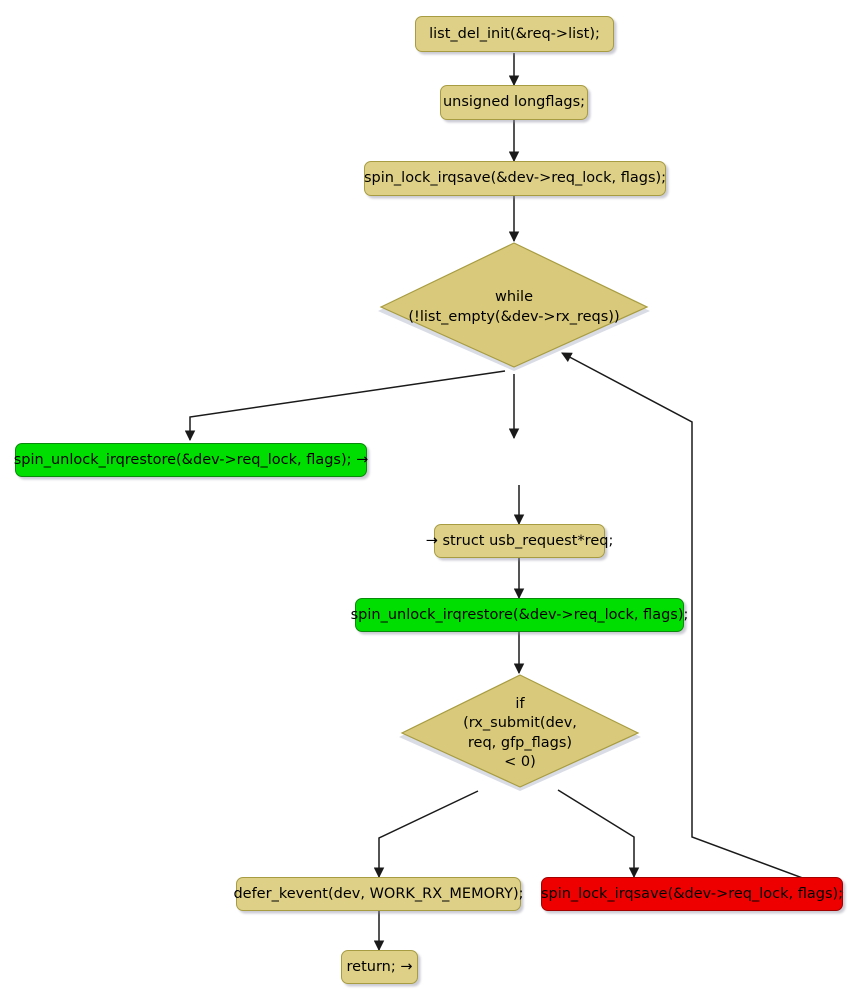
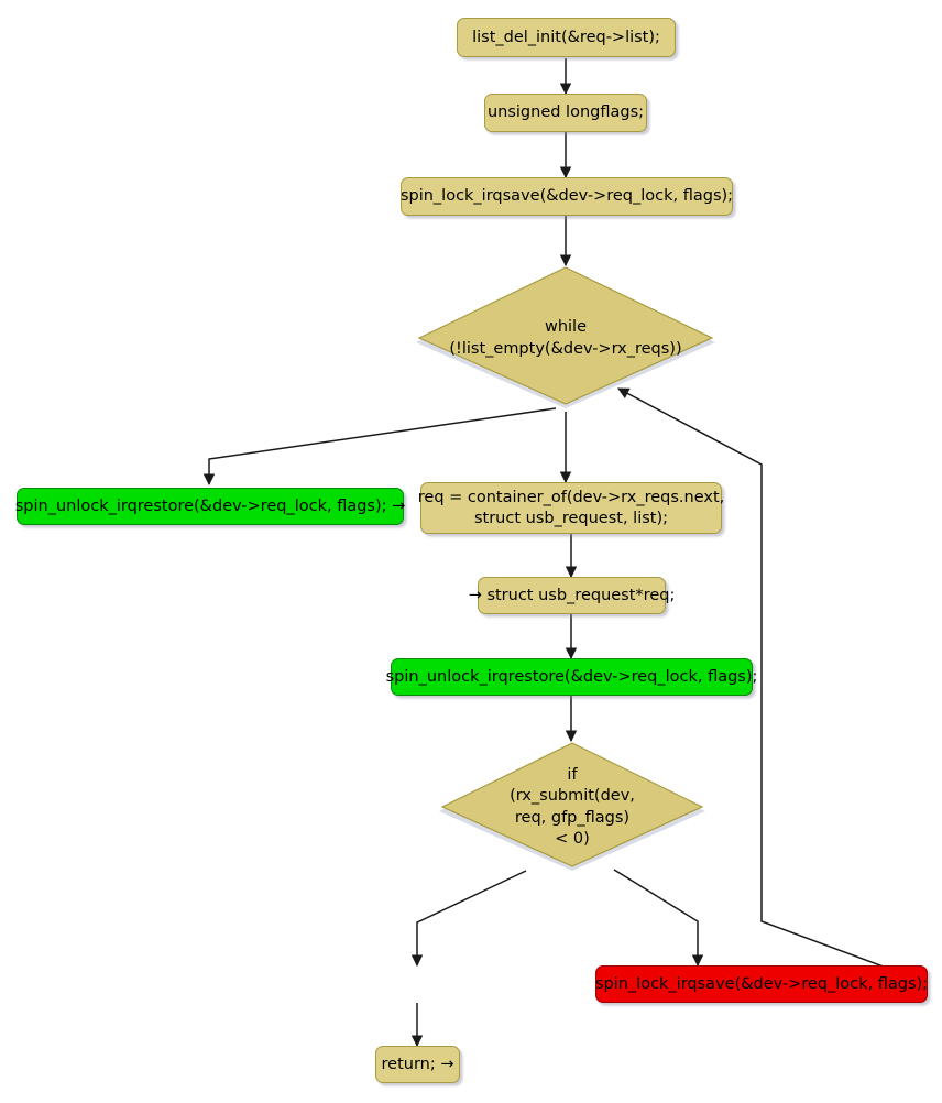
  list_del_init(&req->list);
  unsigned longflags;
  spin_lock_irqsave(&dev->req_lock, flags);
  while
  (!list_empty(&dev->rx_reqs))
  spin_unlock_irqrestore(&dev->req_lock, flags); →
+ req = container_of(dev->rx_reqs.next,
+ struct usb_request, list);
  → struct usb_request*req;
  spin_unlock_irqrestore(&dev->req_lock, flags);
  if
  (rx_submit(dev,
  req, gfp_flags)
  < 0)
- defer_kevent(dev, WORK_RX_MEMORY);
  spin_lock_irqsave(&dev->req_lock, flags);
  return; →
